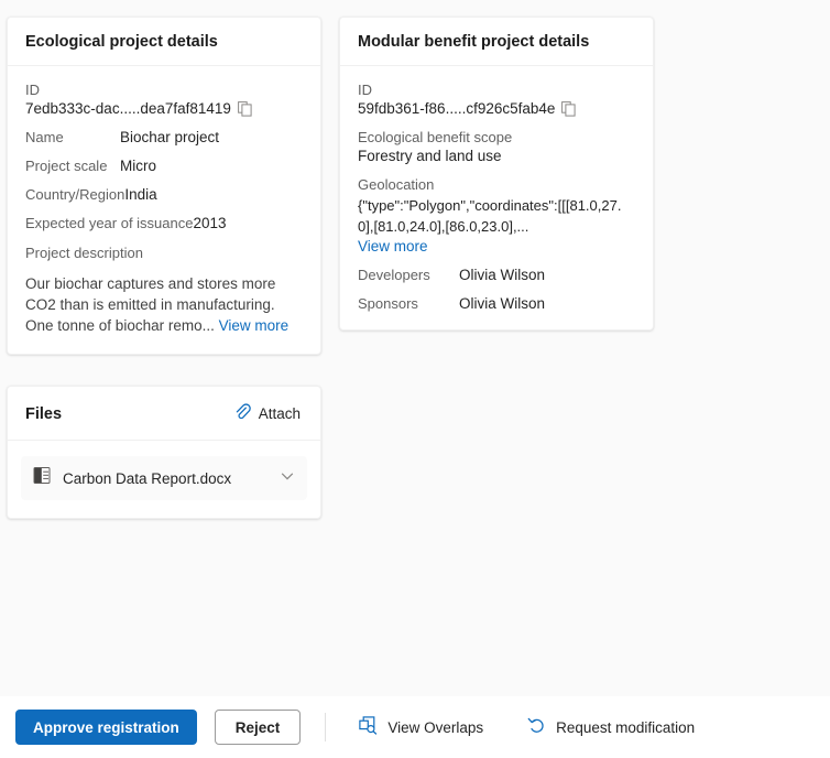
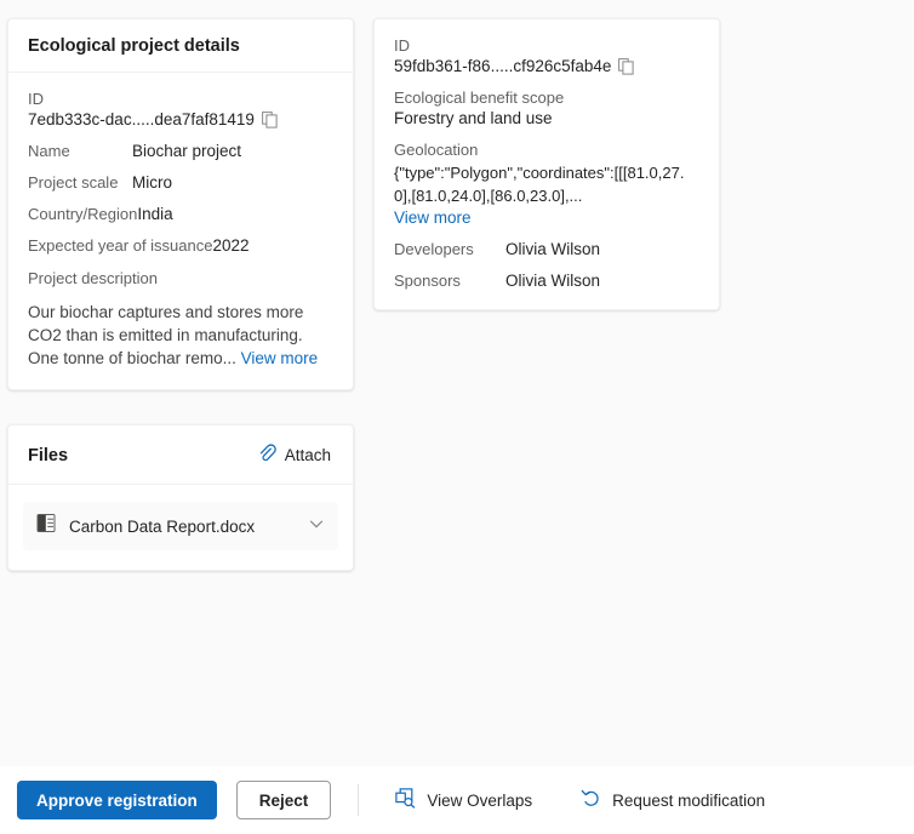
  Ecological project details
  ID
  7edb333c-dac.....dea7faf81419
  Name
  Biochar project
  Project scale
  Micro
  Country/Region
  India
  Expected year of issuance
- 2013
+ 2022
  Project description
  Our biochar captures and stores more CO2 than is emitted in manufacturing. One tonne of biochar remo... View more
- Modular benefit project details
  ID
  59fdb361-f86.....cf926c5fab4e
  Ecological benefit scope
  Forestry and land use
  Geolocation
  {"type":"Polygon","coordinates":[[[81.0,27.0],[81.0,24.0],[86.0,23.0],...
  View more
  Developers
  Olivia Wilson
  Sponsors
  Olivia Wilson
  Files
  Attach
  Carbon Data Report.docx
  Approve registration
  Reject
  View Overlaps
  Request modification
